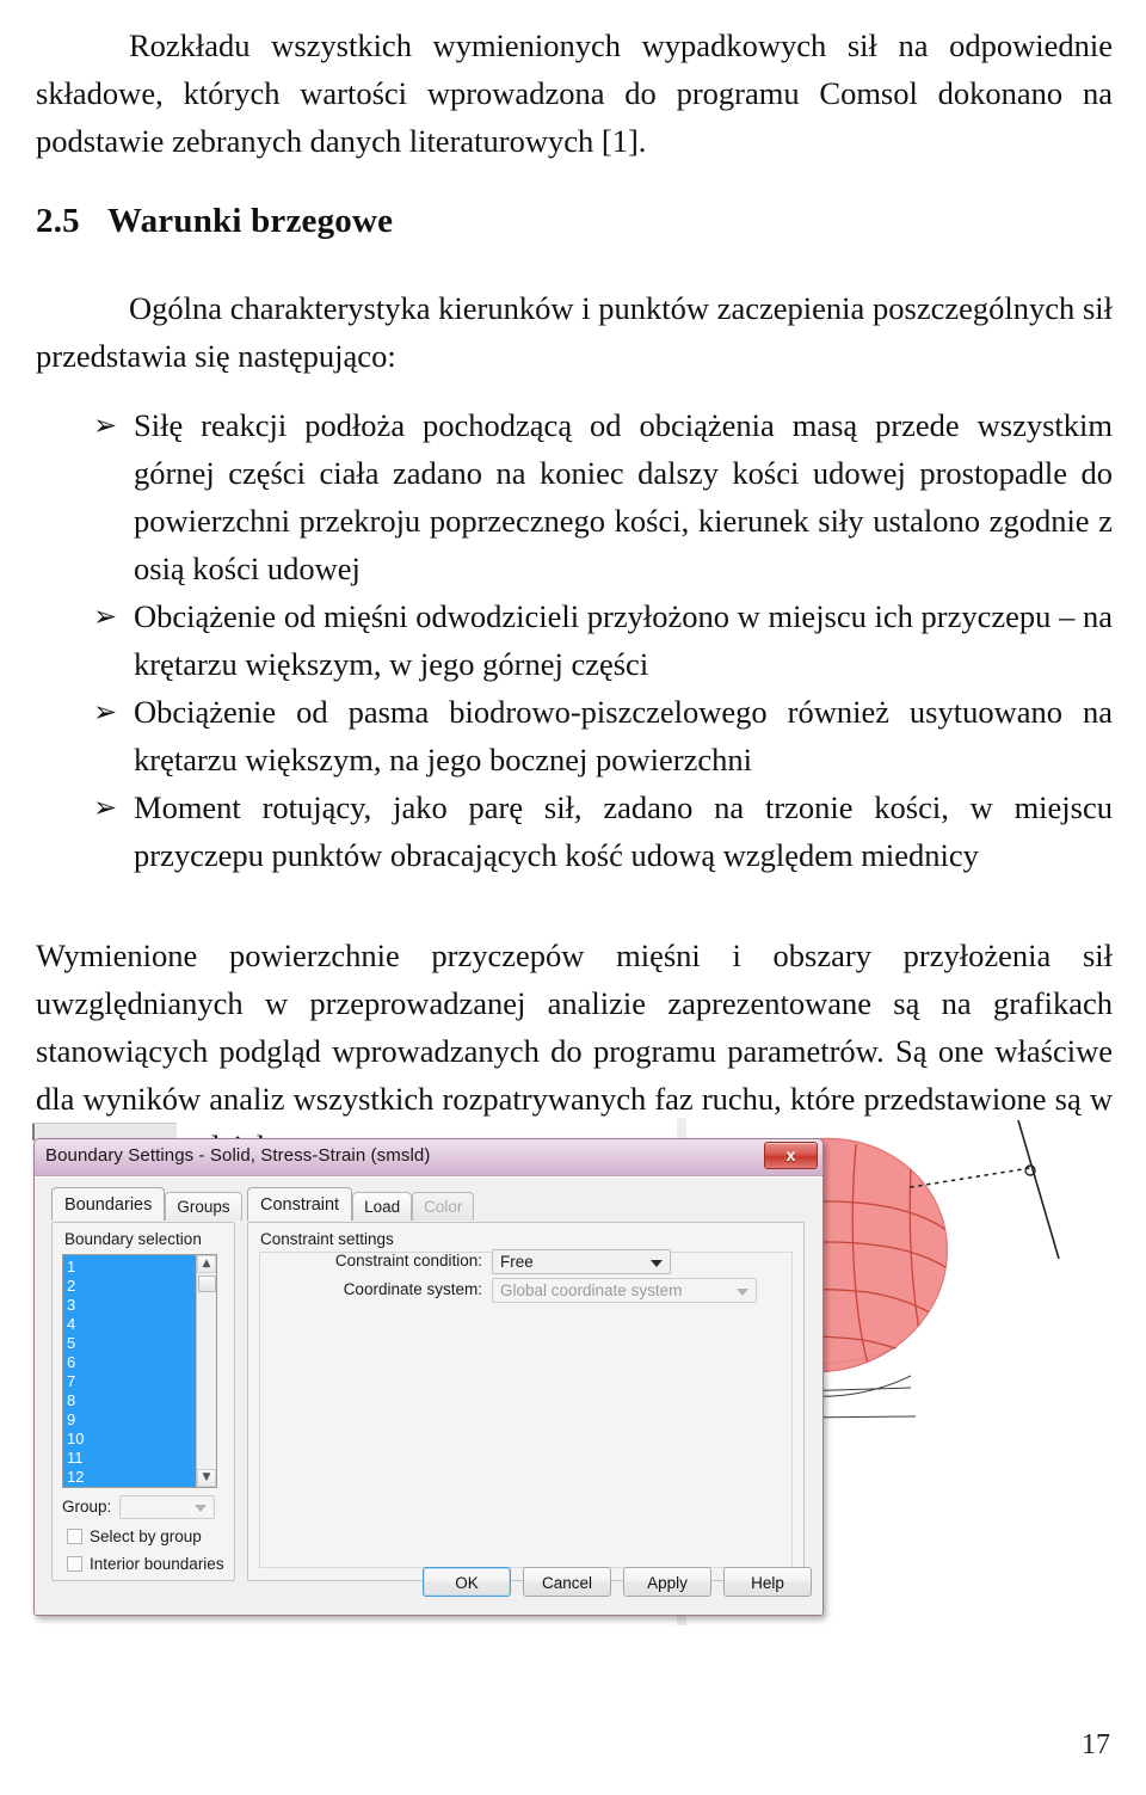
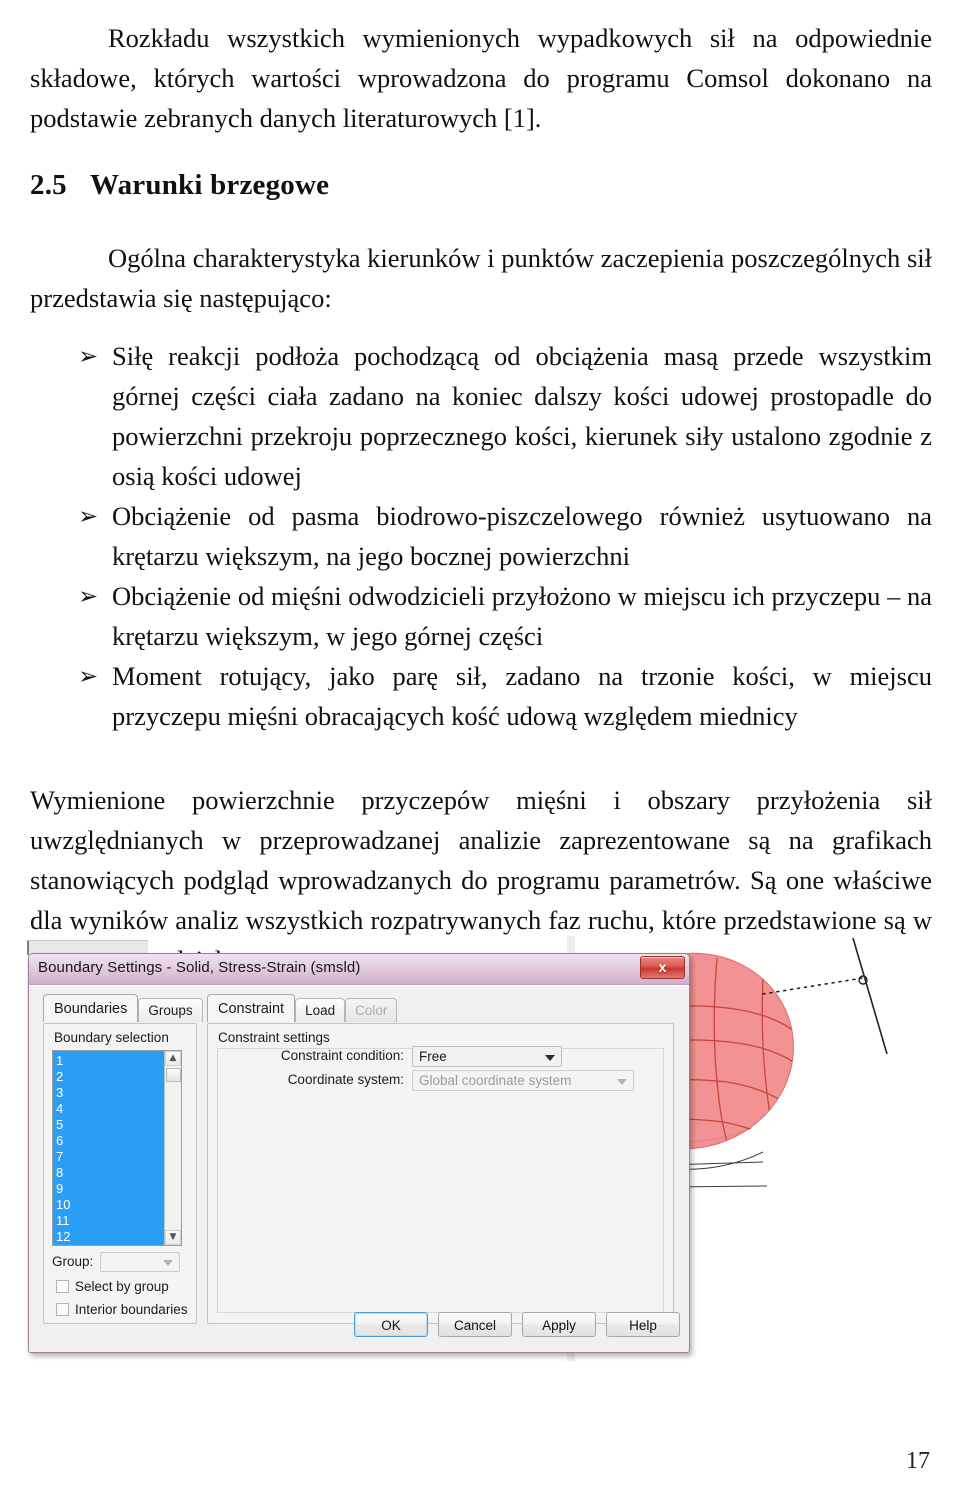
  Rozkładu wszystkich wymienionych wypadkowych sił na odpowiednie składowe, których wartości wprowadzona do programu Comsol dokonano na podstawie zebranych danych literaturowych [1].
  2.5 Warunki brzegowe
  Ogólna charakterystyka kierunków i punktów zaczepienia poszczególnych sił przedstawia się następująco:
  ➢
  Siłę reakcji podłoża pochodzącą od obciążenia masą przede wszystkim górnej części ciała zadano na koniec dalszy kości udowej prostopadle do powierzchni przekroju poprzecznego kości, kierunek siły ustalono zgodnie z osią kości udowej
  ➢
- Obciążenie od mięśni odwodzicieli przyłożono w miejscu ich przyczepu – na krętarzu większym, w jego górnej części
+ Obciążenie od pasma biodrowo-piszczelowego również usytuowano na krętarzu większym, na jego bocznej powierzchni
  ➢
- Obciążenie od pasma biodrowo-piszczelowego również usytuowano na krętarzu większym, na jego bocznej powierzchni
+ Obciążenie od mięśni odwodzicieli przyłożono w miejscu ich przyczepu – na krętarzu większym, w jego górnej części
  ➢
- Moment rotujący, jako parę sił, zadano na trzonie kości, w miejscu przyczepu punktów obracających kość udową względem miednicy
+ Moment rotujący, jako parę sił, zadano na trzonie kości, w miejscu przyczepu mięśni obracających kość udową względem miednicy
  Wymienione powierzchnie przyczepów mięśni i obszary przyłożenia sił uwzględnianych w przeprowadzanej analizie zaprezentowane są na grafikach stanowiących podgląd wprowadzanych do programu parametrów. Są one właściwe dla wyników analiz wszystkich rozpatrywanych faz ruchu, które przedstawione są w
  Boundary Settings - Solid, Stress-Strain (smsld)
  x
  Boundaries Groups
  Constraint Load Color
  Boundary selection
  1
  2
  3
  4
  5
  6
  7
  8
  9
  10
  11
  12
  ▲
  ▼
  Group:
  Select by group
  Interior boundaries
  Constraint settings
  Constraint condition:
  Free
  Coordinate system:
  Global coordinate system
  OK
  Cancel
  Apply
  Help
  17
